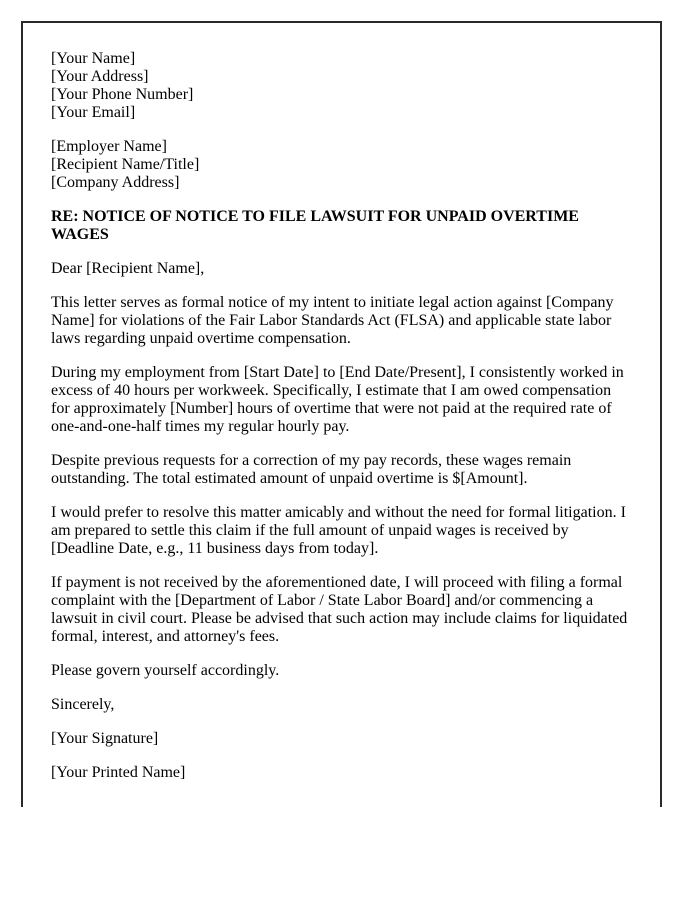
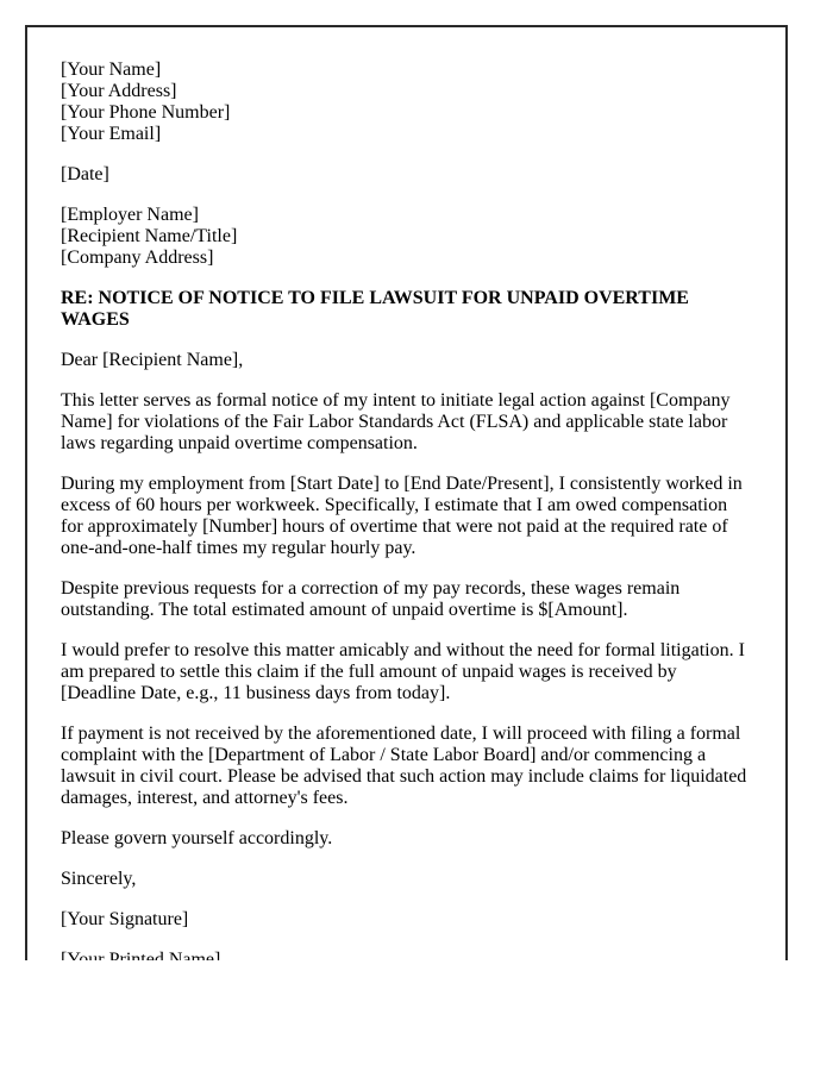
  [Your Name]
  [Your Address]
  [Your Phone Number]
  [Your Email]
+ [Date]
  [Employer Name]
  [Recipient Name/Title]
  [Company Address]
  RE: NOTICE OF NOTICE TO FILE LAWSUIT FOR UNPAID OVERTIME WAGES
  Dear [Recipient Name],
  This letter serves as formal notice of my intent to initiate legal action against [Company Name] for violations of the Fair Labor Standards Act (FLSA) and applicable state labor laws regarding unpaid overtime compensation.
- During my employment from [Start Date] to [End Date/Present], I consistently worked in excess of 40 hours per workweek. Specifically, I estimate that I am owed compensation for approximately [Number] hours of overtime that were not paid at the required rate of one-and-one-half times my regular hourly pay.
+ During my employment from [Start Date] to [End Date/Present], I consistently worked in excess of 60 hours per workweek. Specifically, I estimate that I am owed compensation for approximately [Number] hours of overtime that were not paid at the required rate of one-and-one-half times my regular hourly pay.
  Despite previous requests for a correction of my pay records, these wages remain outstanding. The total estimated amount of unpaid overtime is $[Amount].
  I would prefer to resolve this matter amicably and without the need for formal litigation. I am prepared to settle this claim if the full amount of unpaid wages is received by [Deadline Date, e.g., 11 business days from today].
- If payment is not received by the aforementioned date, I will proceed with filing a formal complaint with the [Department of Labor / State Labor Board] and/or commencing a lawsuit in civil court. Please be advised that such action may include claims for liquidated formal, interest, and attorney's fees.
+ If payment is not received by the aforementioned date, I will proceed with filing a formal complaint with the [Department of Labor / State Labor Board] and/or commencing a lawsuit in civil court. Please be advised that such action may include claims for liquidated damages, interest, and attorney's fees.
  Please govern yourself accordingly.
  Sincerely,
  [Your Signature]
  [Your Printed Name]
